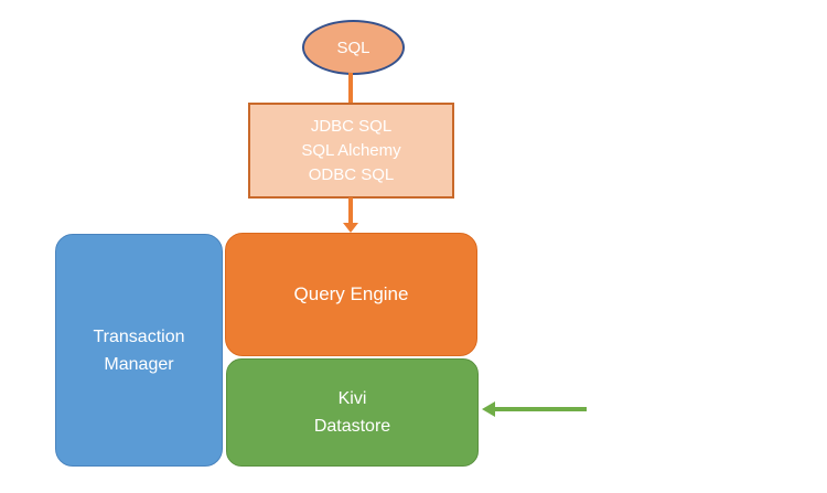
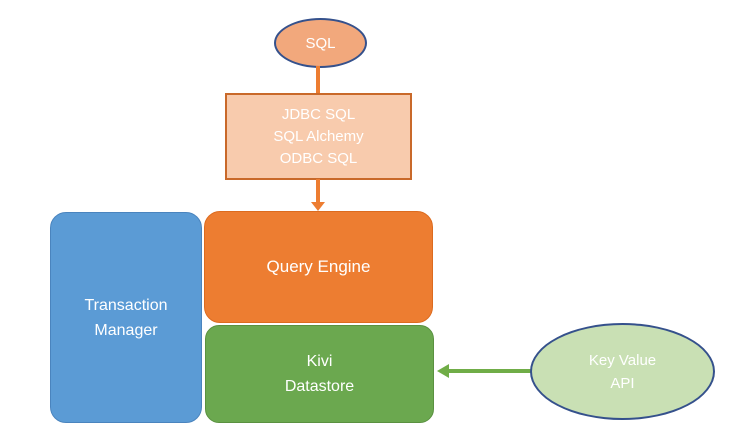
  SQL
  JDBC SQL
  SQL Alchemy
  ODBC SQL
  Transaction
  Manager
  Query Engine
  Kivi
  Datastore
+ Key Value
+ API
